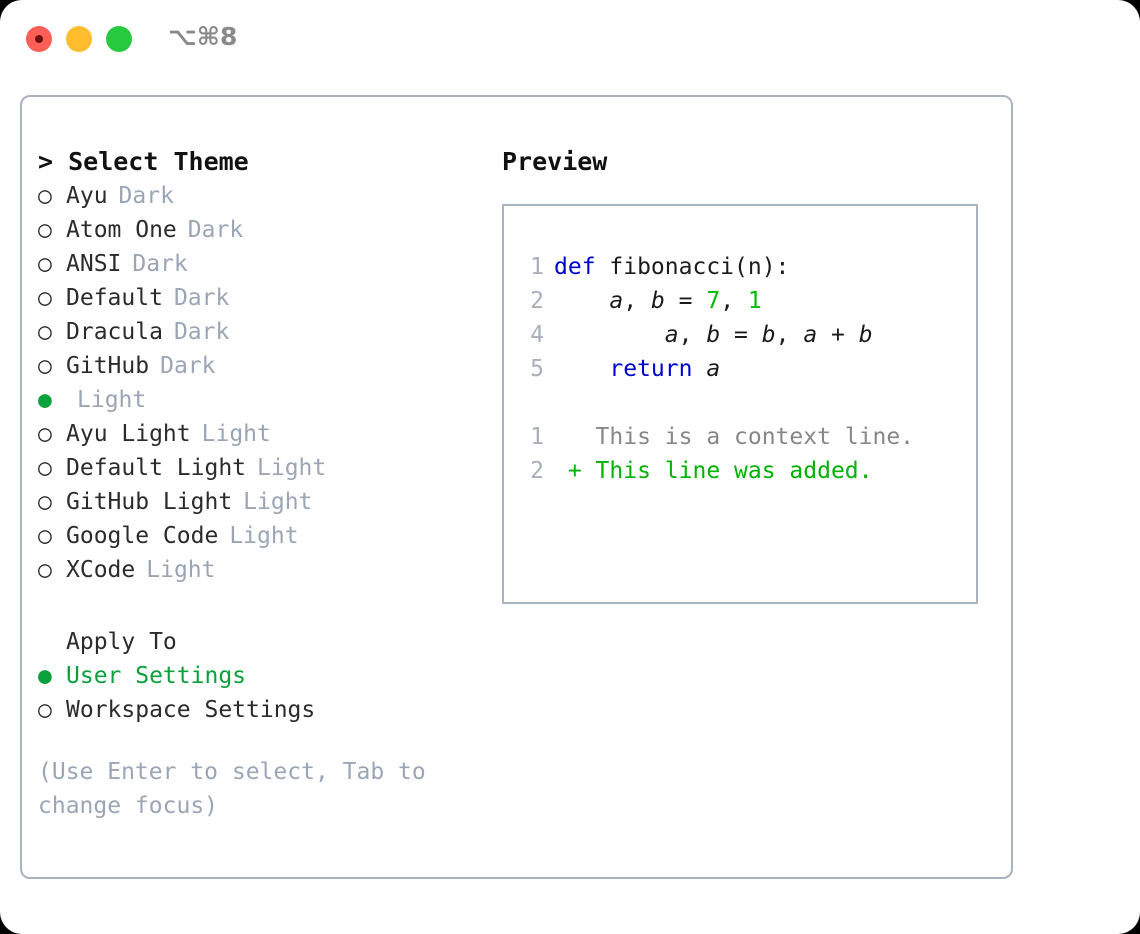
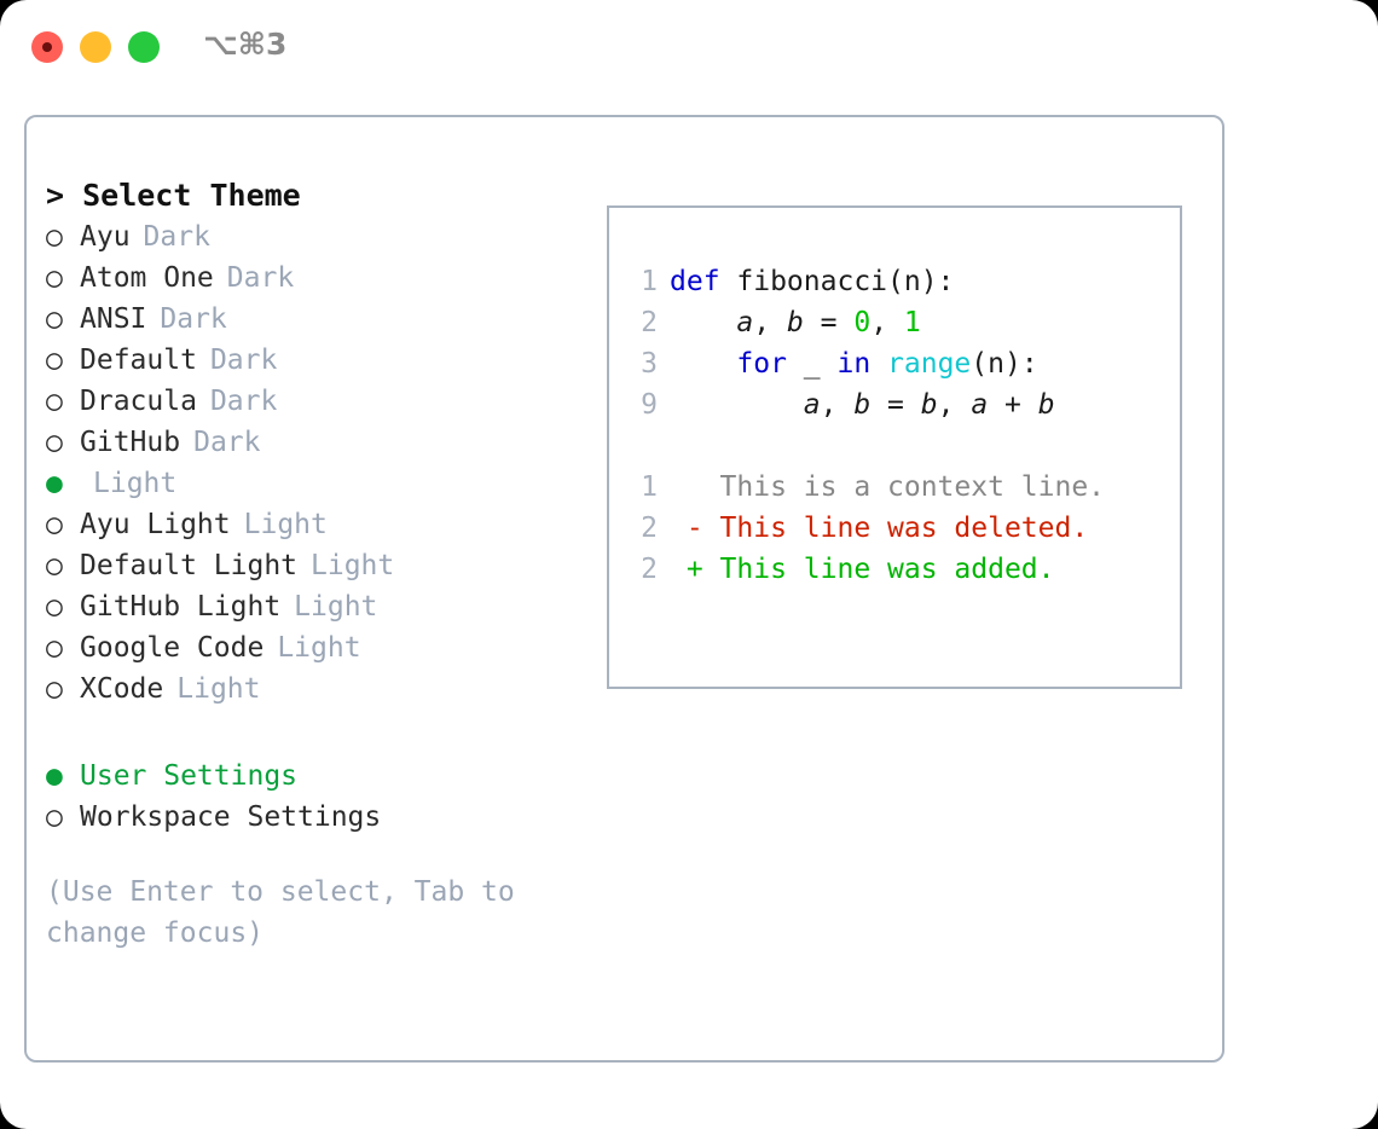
- ⌥⌘8
+ ⌥⌘3
  > Select Theme
  ○
  Ayu
  Dark
  ○
  Atom One
  Dark
  ○
  ANSI
  Dark
  ○
  Default
  Dark
  ○
  Dracula
  Dark
  ○
  GitHub
  Dark
  ●
  Light
  ○
  Ayu Light
  Light
  ○
  Default Light
  Light
  ○
  GitHub Light
  Light
  ○
  Google Code
  Light
  ○
  XCode
  Light
- Apply To
  ●
  User Settings
  ○
  Workspace Settings
  (Use Enter to select, Tab to change focus)
- Preview
  1 def fibonacci(n):
- 2 a, b = 7, 1
+ 2 a, b = 0, 1
+ 3 for _ in range(n):
- 4 a, b = b, a + b
+ 9 a, b = b, a + b
- 5 return a
  1 This is a context line.
+ 2 - This line was deleted.
  2 + This line was added.
